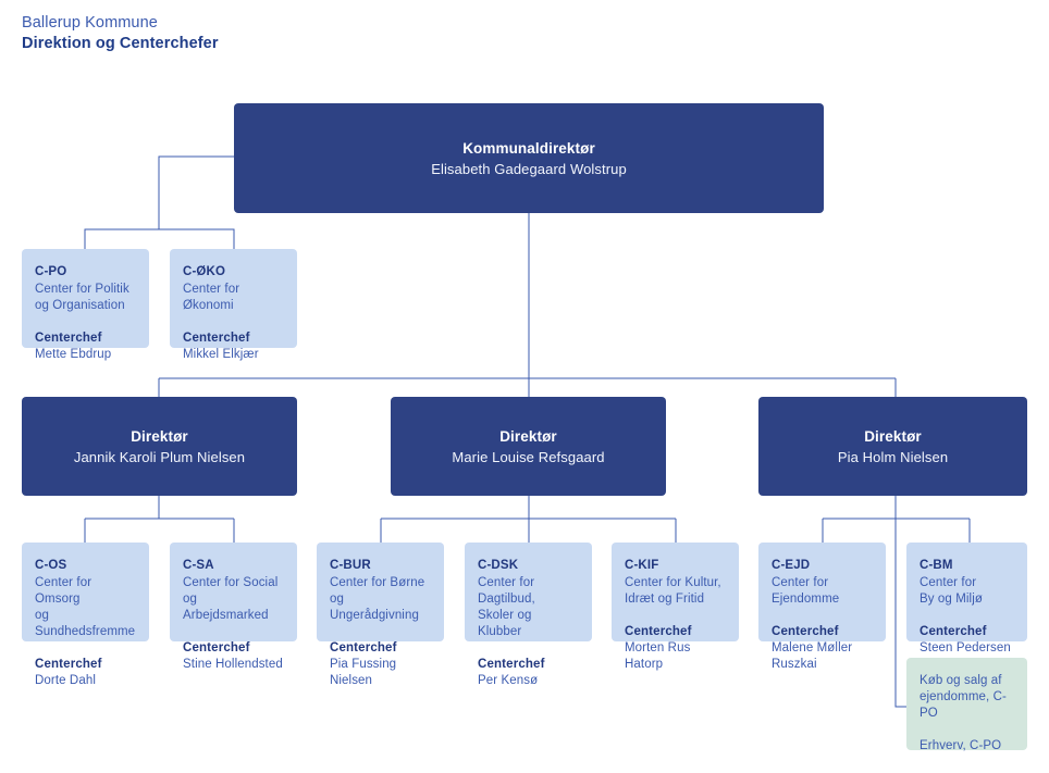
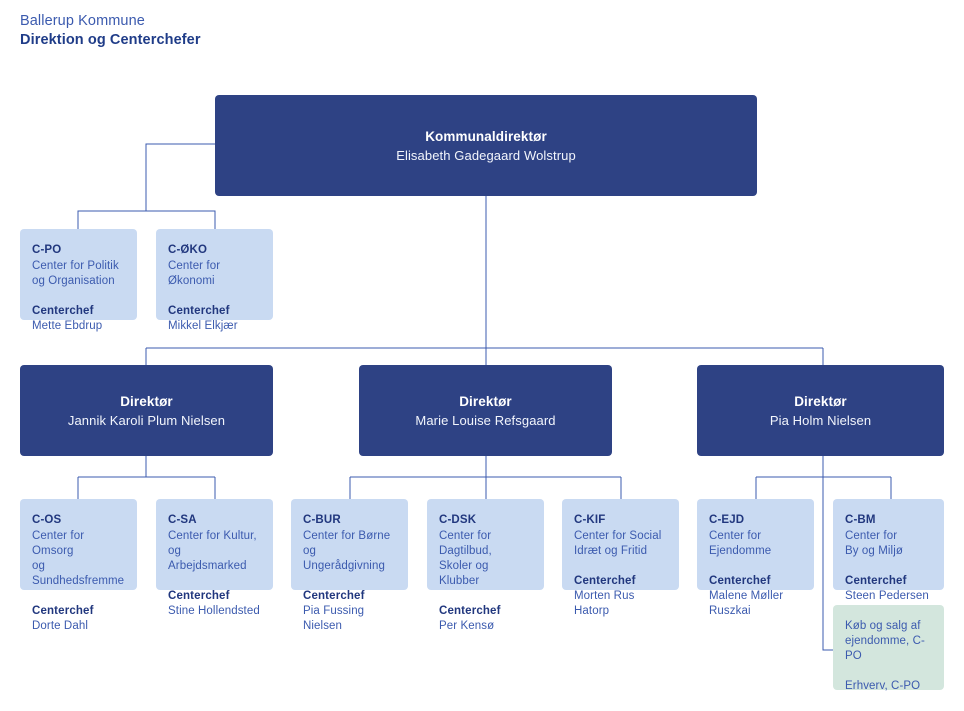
  Ballerup Kommune
  Direktion og Centerchefer
  Kommunaldirektør
  Elisabeth Gadegaard Wolstrup
  C-PO
  Center for Politik
  og Organisation
  Centerchef
  Mette Ebdrup
  C-ØKO
  Center for
  Økonomi
  Centerchef
  Mikkel Elkjær
  Direktør
  Jannik Karoli Plum Nielsen
  Direktør
  Marie Louise Refsgaard
  Direktør
  Pia Holm Nielsen
  C-OS
  Center for Omsorg
  og Sundhedsfremme
  Centerchef
  Dorte Dahl
  C-SA
- Center for Social
+ Center for Kultur,
  og Arbejdsmarked
  Centerchef
  Stine Hollendsted
  C-BUR
  Center for Børne
  og Ungerådgivning
  Centerchef
  Pia Fussing Nielsen
  C-DSK
  Center for Dagtilbud,
  Skoler og Klubber
  Centerchef
  Per Kensø
  C-KIF
- Center for Kultur,
+ Center for Social
  Idræt og Fritid
  Centerchef
  Morten Rus Hatorp
  C-EJD
  Center for
  Ejendomme
  Centerchef
  Malene Møller Ruszkai
  C-BM
  Center for
  By og Miljø
  Centerchef
  Steen Pedersen
  Køb og salg af
  ejendomme, C-PO
  Erhverv, C-PO
